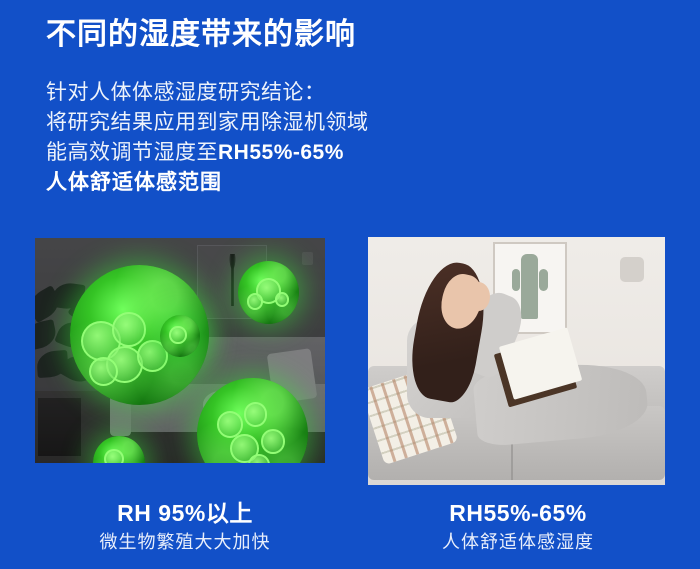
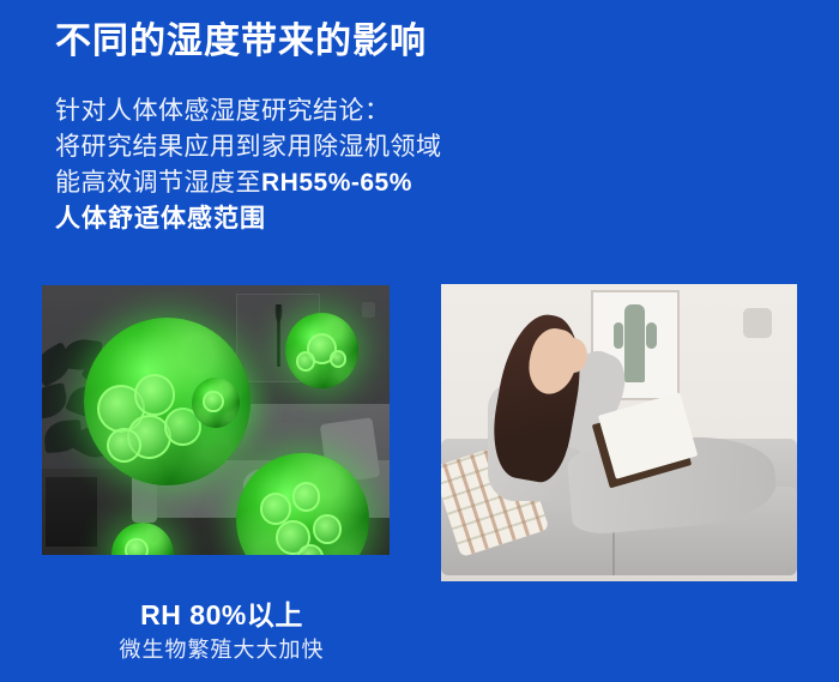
  不同的湿度带来的影响
  针对人体体感湿度研究结论：
  将研究结果应用到家用除湿机领域
  能高效调节湿度至RH55%-65%
  人体舒适体感范围
- RH 95%以上
+ RH 80%以上
  微生物繁殖大大加快
- RH55%-65%
- 人体舒适体感湿度
